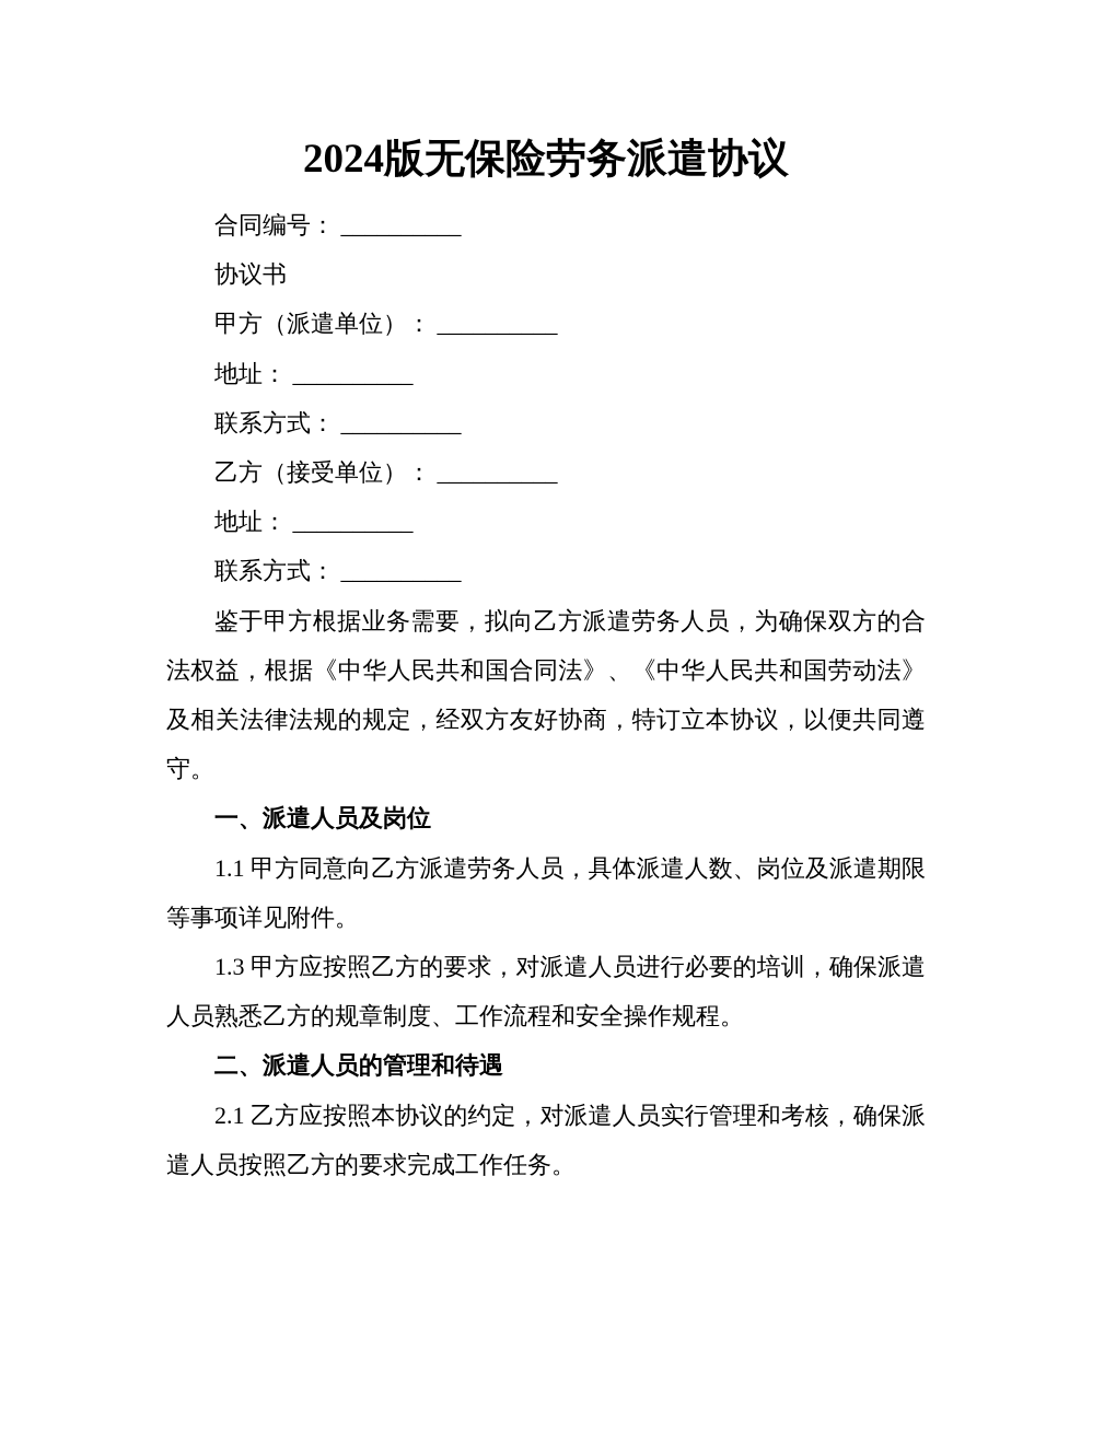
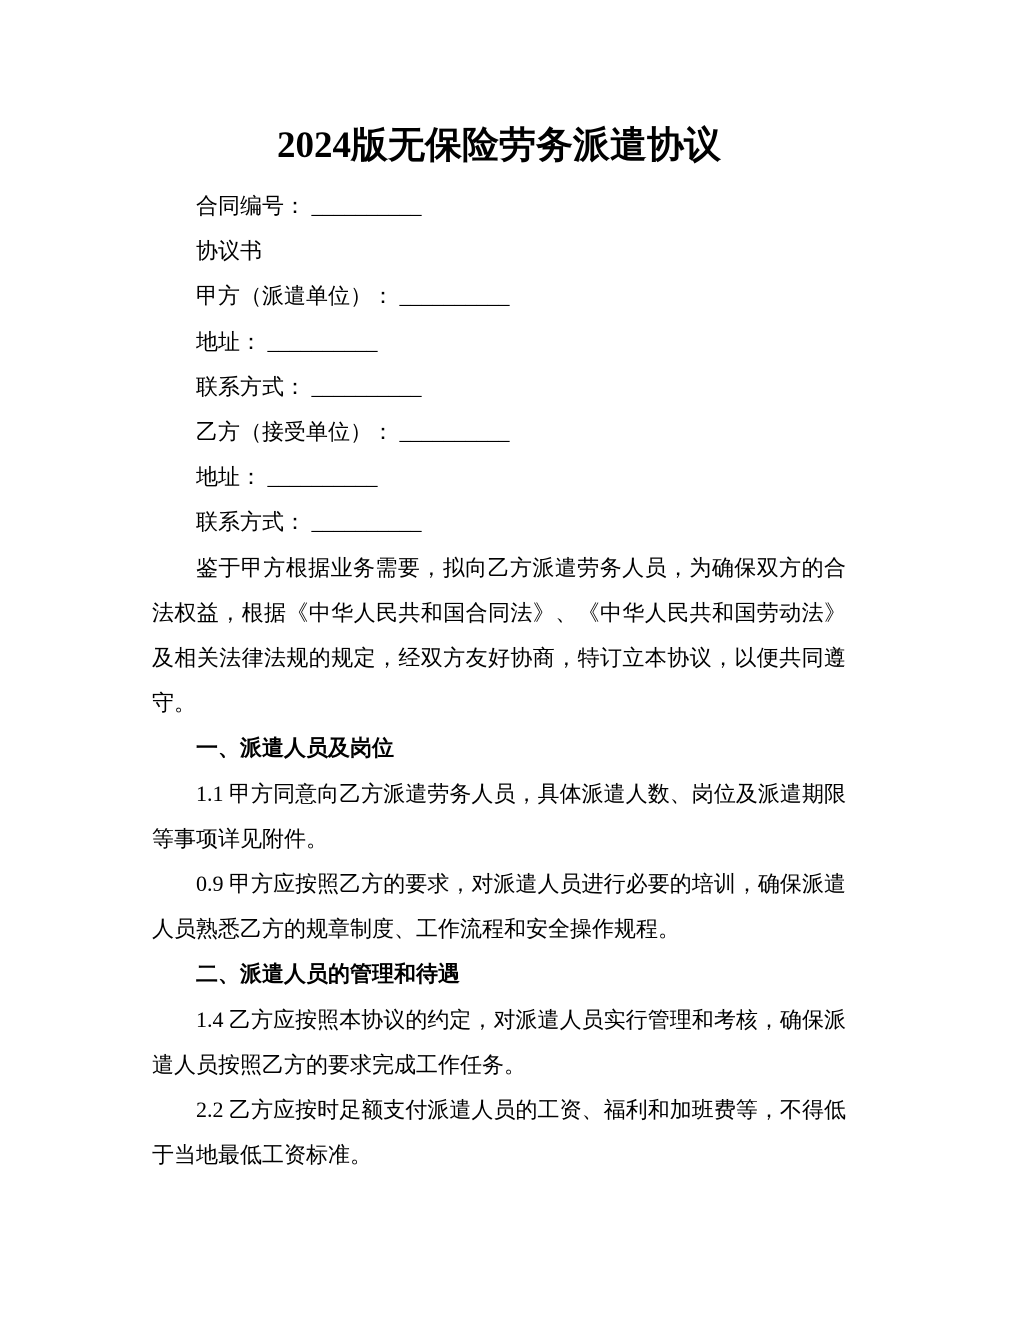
  2024版无保险劳务派遣协议
  合同编号： __________
  协议书
  甲方（派遣单位）： __________
  地址： __________
  联系方式： __________
  乙方（接受单位）： __________
  地址： __________
  联系方式： __________
  鉴于甲方根据业务需要，拟向乙方派遣劳务人员，为确保双方的合法权益，根据《中华人民共和国合同法》、《中华人民共和国劳动法》及相关法律法规的规定，经双方友好协商，特订立本协议，以便共同遵守。
  一、派遣人员及岗位
  1.1 甲方同意向乙方派遣劳务人员，具体派遣人数、岗位及派遣期限等事项详见附件。
- 1.3 甲方应按照乙方的要求，对派遣人员进行必要的培训，确保派遣人员熟悉乙方的规章制度、工作流程和安全操作规程。
+ 0.9 甲方应按照乙方的要求，对派遣人员进行必要的培训，确保派遣人员熟悉乙方的规章制度、工作流程和安全操作规程。
  二、派遣人员的管理和待遇
- 2.1 乙方应按照本协议的约定，对派遣人员实行管理和考核，确保派遣人员按照乙方的要求完成工作任务。
+ 1.4 乙方应按照本协议的约定，对派遣人员实行管理和考核，确保派遣人员按照乙方的要求完成工作任务。
+ 2.2 乙方应按时足额支付派遣人员的工资、福利和加班费等，不得低于当地最低工资标准。
